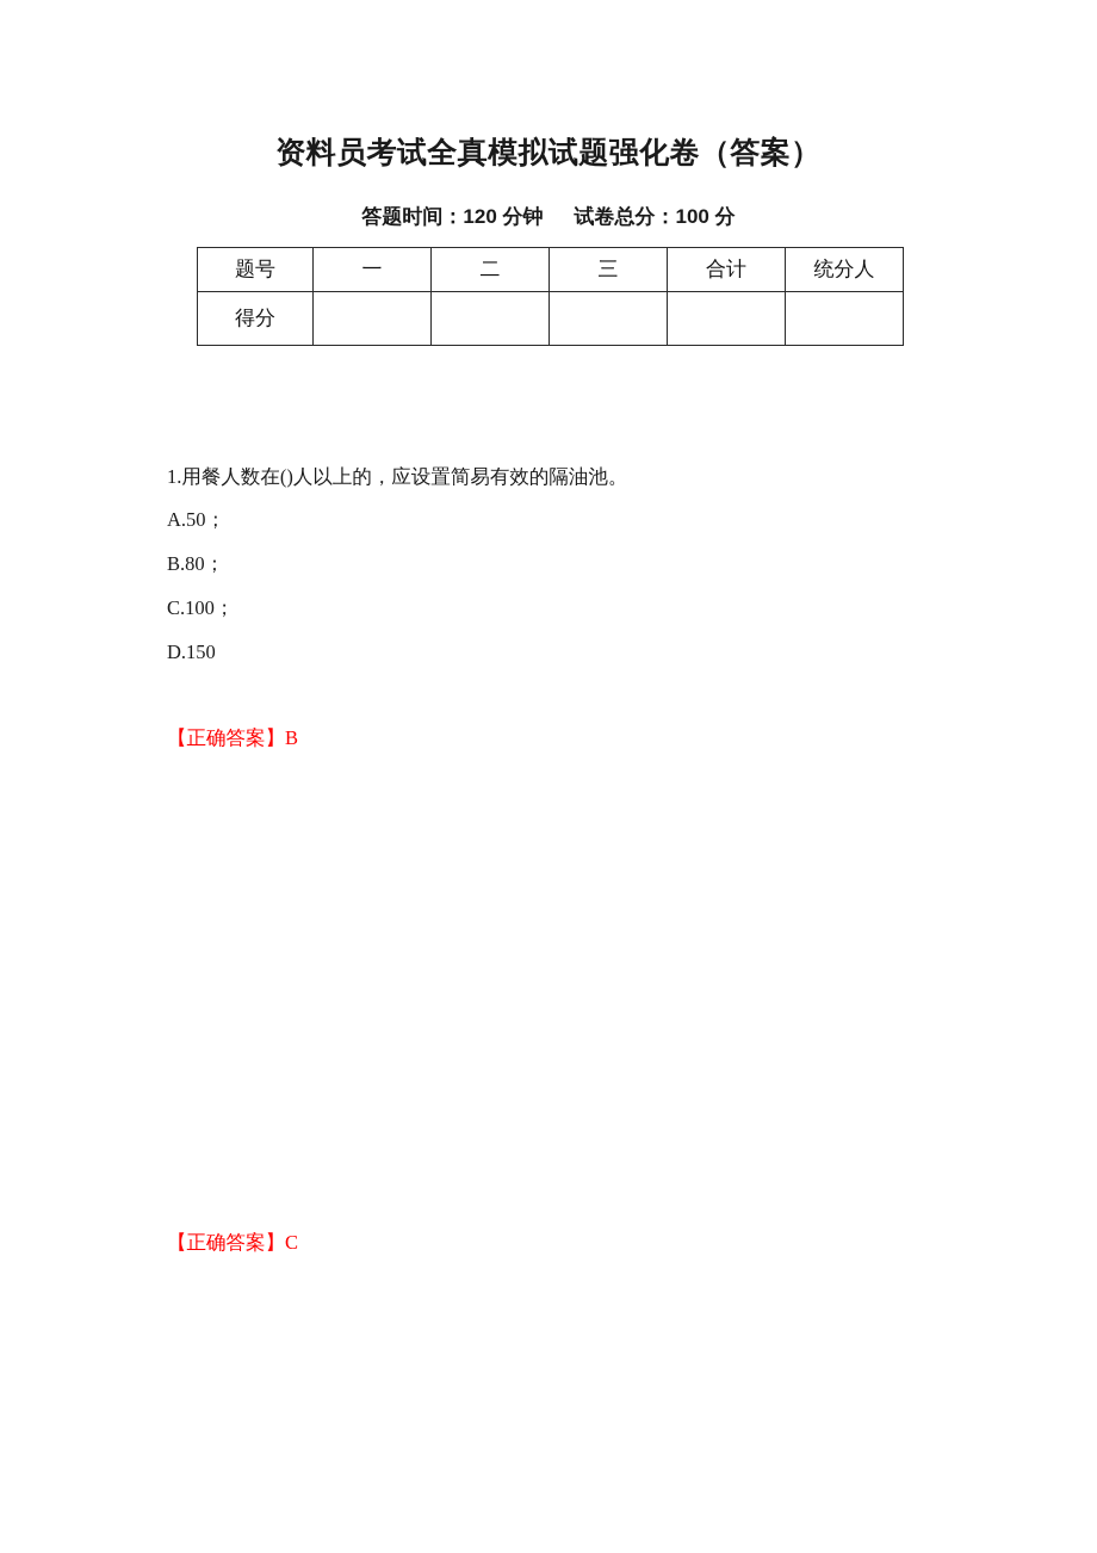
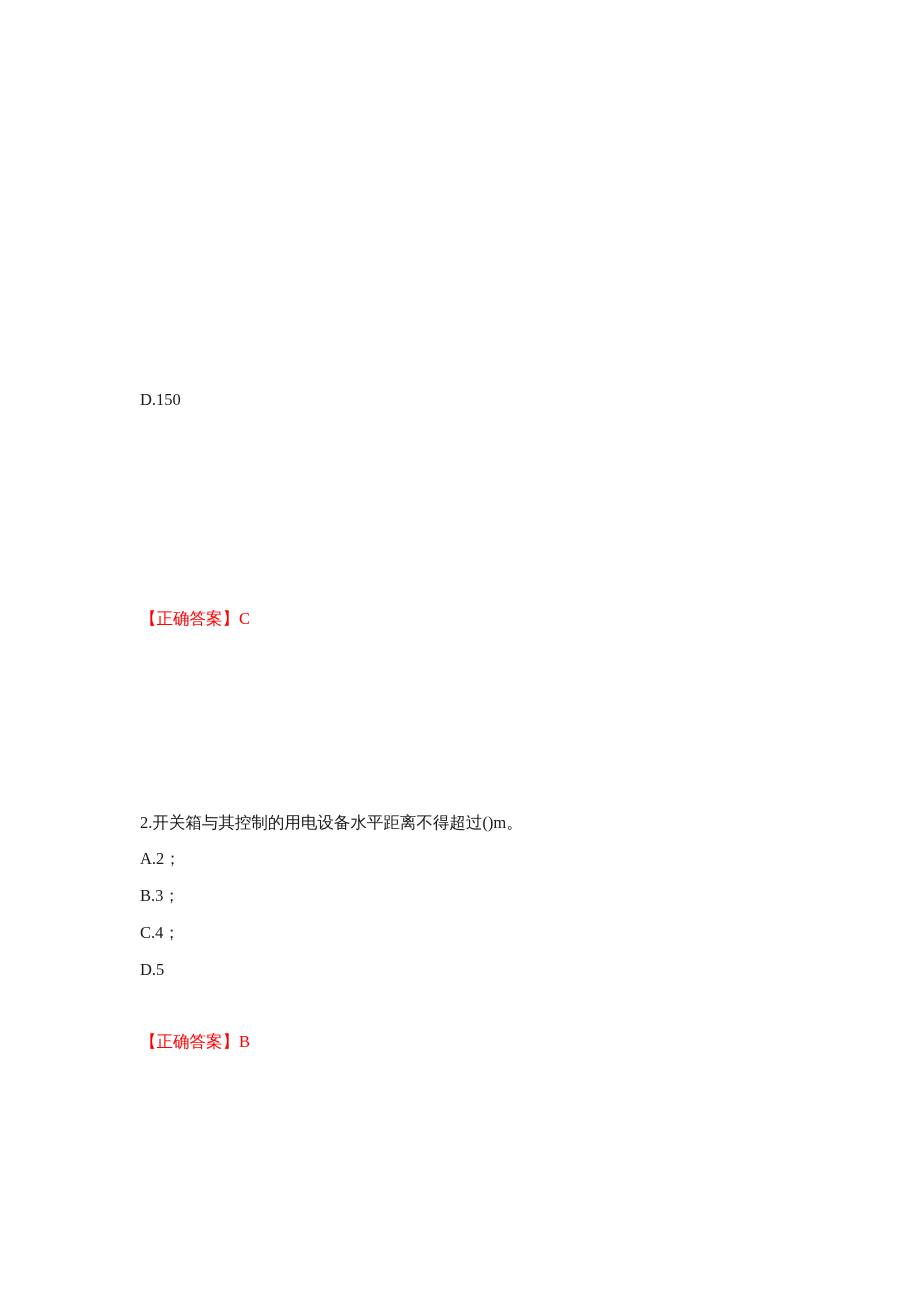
- 资料员考试全真模拟试题强化卷（答案）
- 答题时间：120 分钟 试卷总分：100 分
- 题号	一	二	三	合计	统分人
- 得分
- 1.用餐人数在()人以上的，应设置简易有效的隔油池。
- A.50；
- B.80；
- C.100；
  D.150
- 【正确答案】B
+ 【正确答案】C
+ 2.开关箱与其控制的用电设备水平距离不得超过()m。
+ A.2；
+ B.3；
+ C.4；
+ D.5
- 【正确答案】C
+ 【正确答案】B
